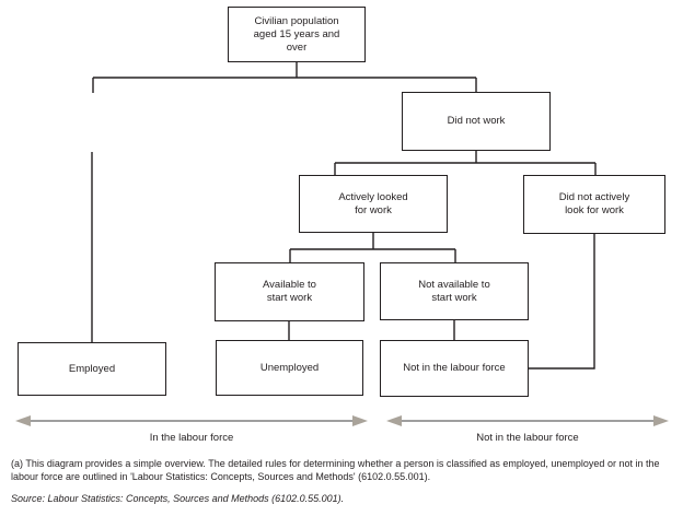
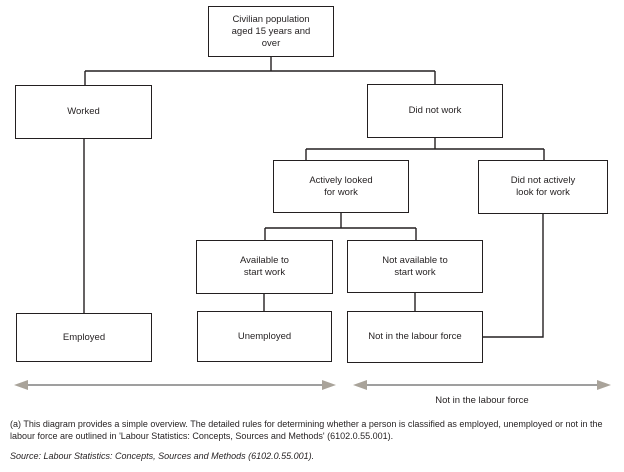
  Civilian population
  aged 15 years and
  over
+ Worked
  Did not work
  Actively looked
  for work
  Did not actively
  look for work
  Available to
  start work
  Not available to
  start work
  Employed
  Unemployed
  Not in the labour force
- In the labour force
  Not in the labour force
  (a) This diagram provides a simple overview. The detailed rules for determining whether a person is classified as employed, unemployed or not in the labour force are outlined in 'Labour Statistics: Concepts, Sources and Methods' (6102.0.55.001).
  Source: Labour Statistics: Concepts, Sources and Methods (6102.0.55.001).
